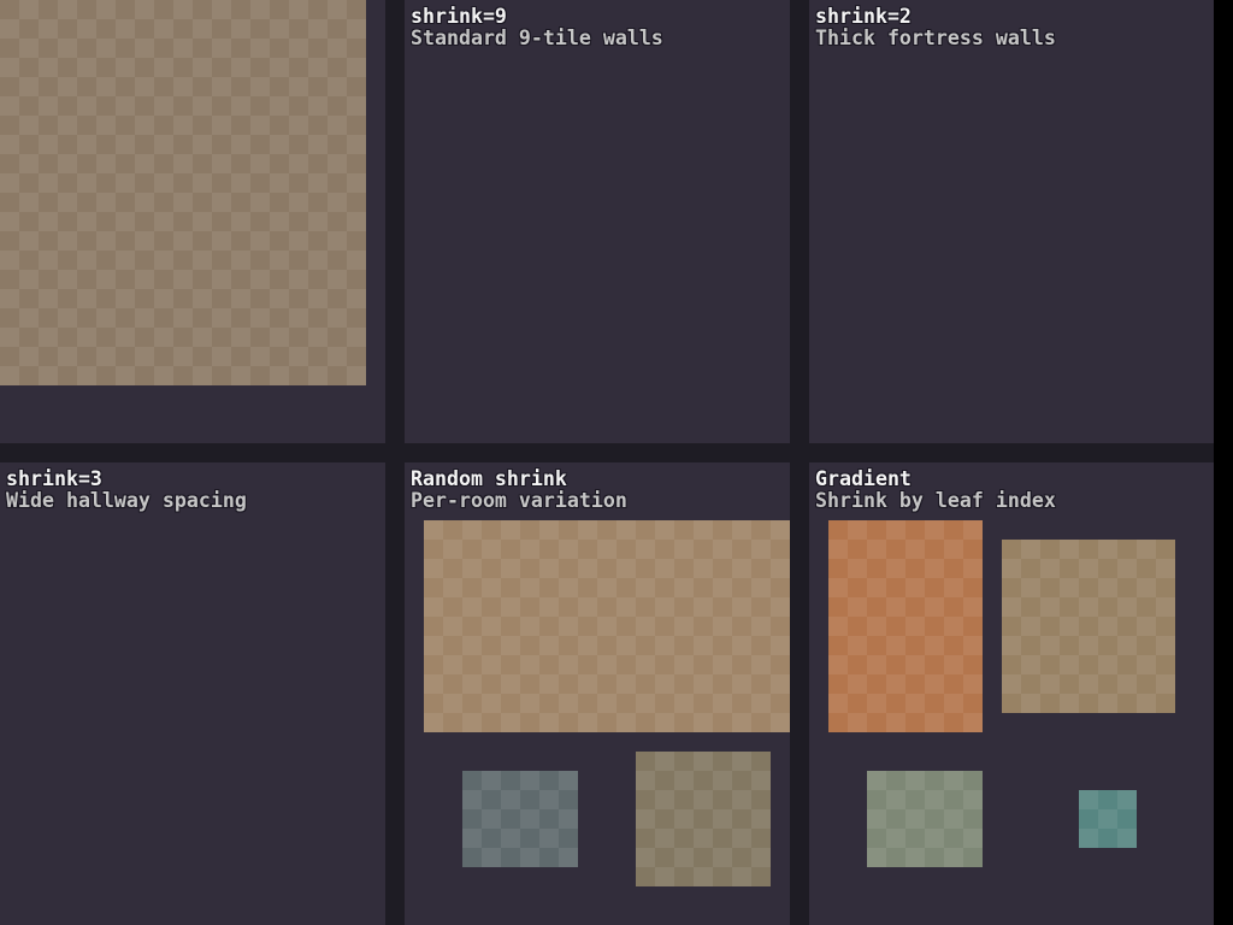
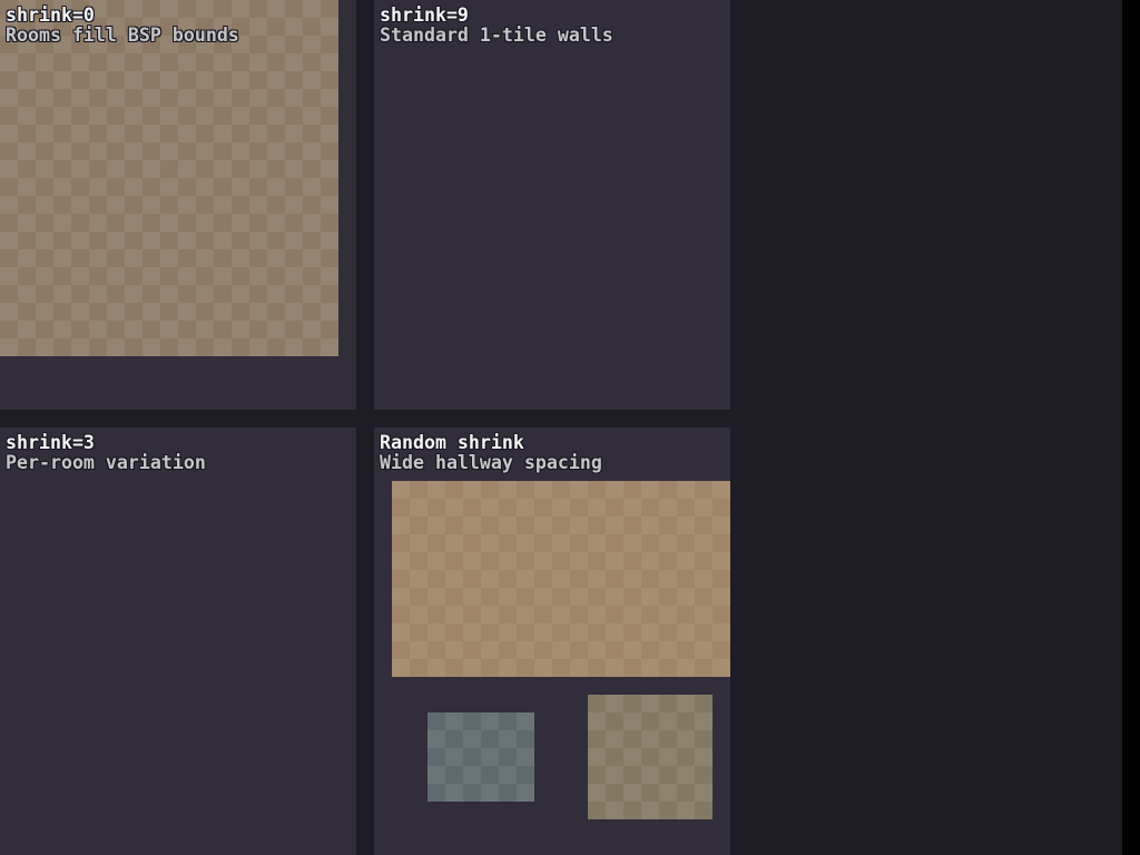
+ shrink=0
+ Rooms fill BSP bounds
  shrink=9
- Standard 9-tile walls
+ Standard 1-tile walls
- shrink=2
- Thick fortress walls
  shrink=3
- Wide hallway spacing
+ Per-room variation
  Random shrink
- Per-room variation
+ Wide hallway spacing
- Gradient
- Shrink by leaf index
